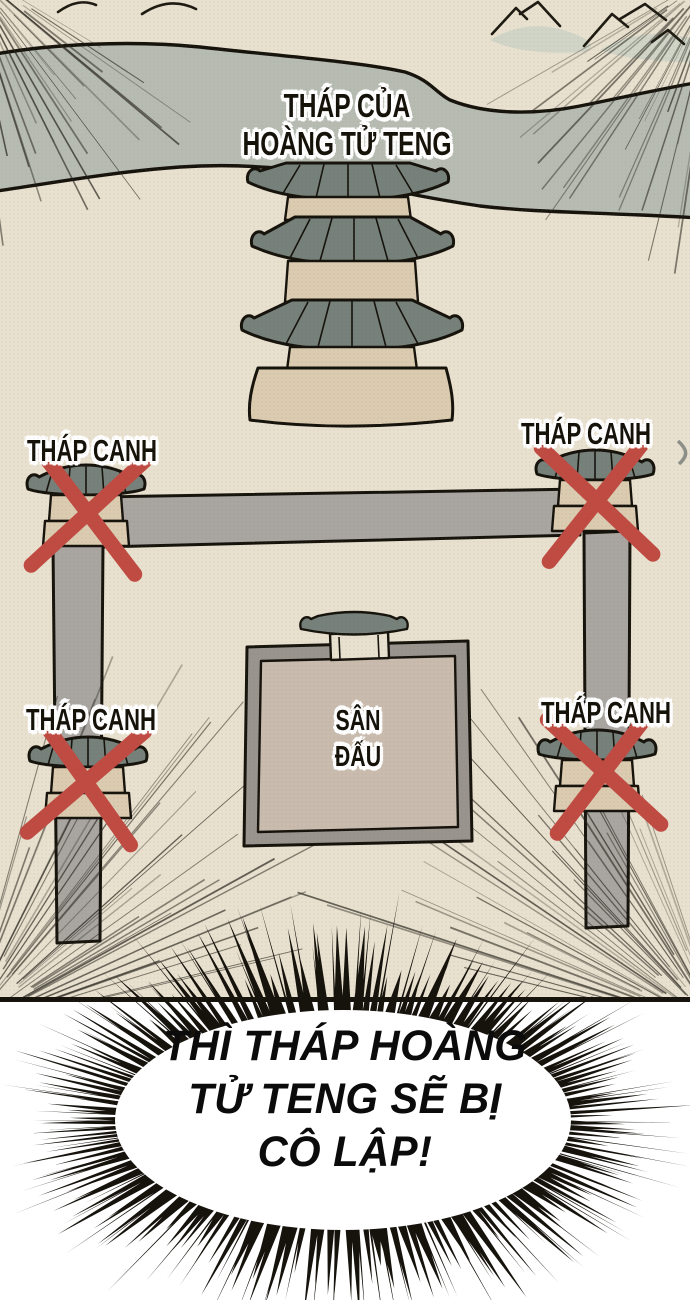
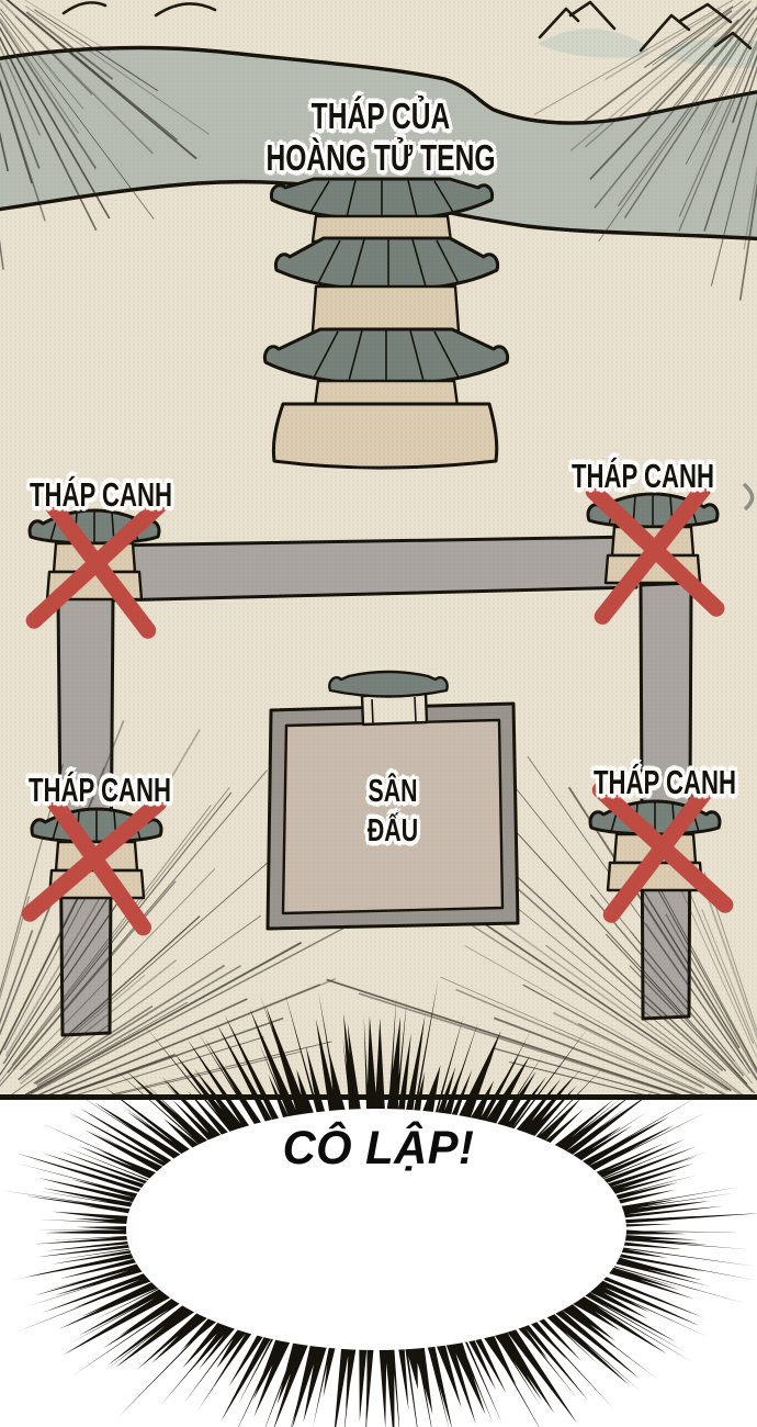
- THÌ THÁP HOÀNG
- TỬ TENG SẼ BỊ
  CÔ LẬP!
